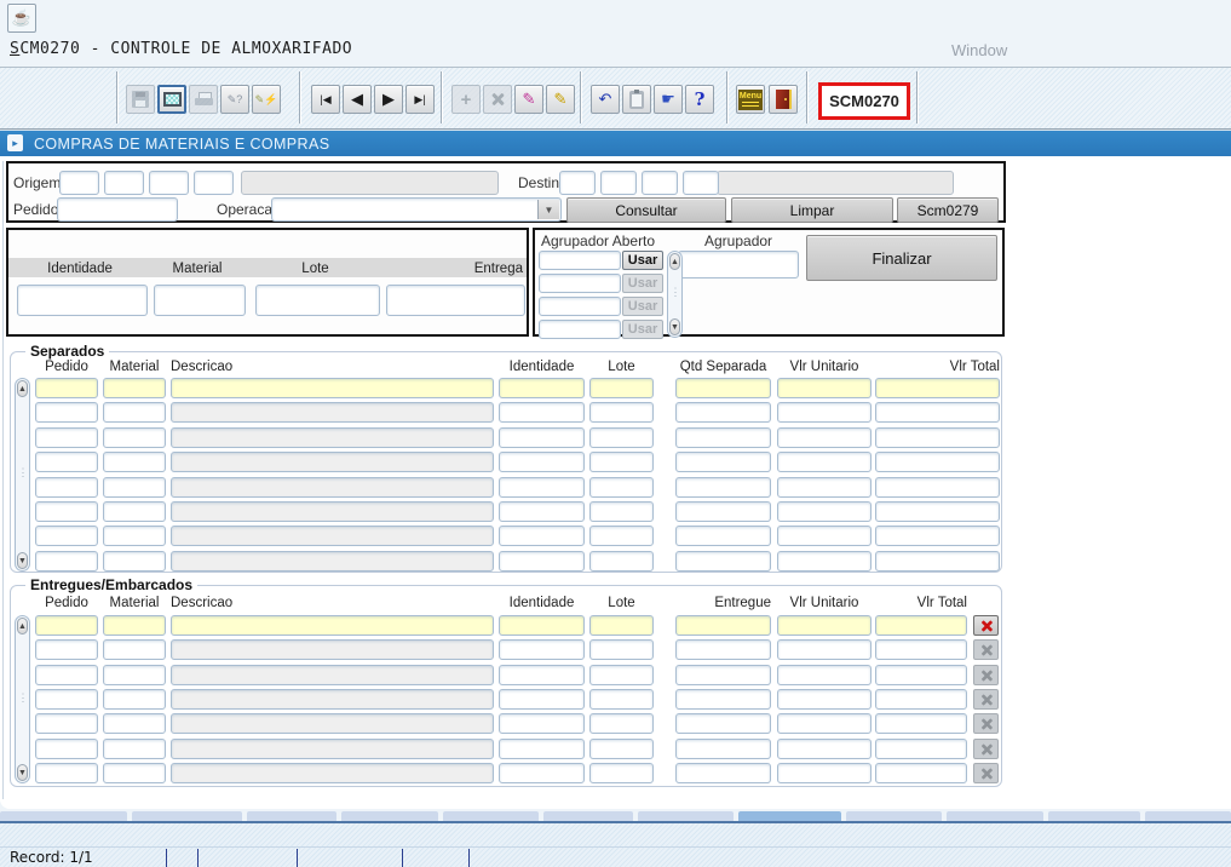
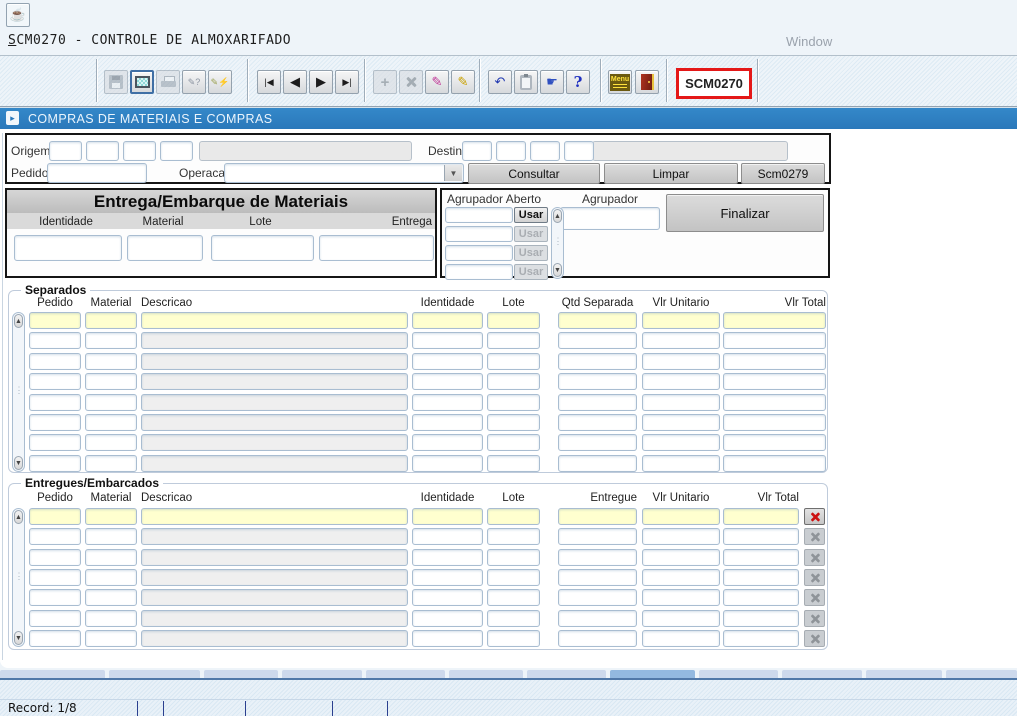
  ☕
  SCM0270 - CONTROLE DE ALMOXARIFADO
  Window
  ✎?
  ✎⚡
  |◀
  ◀
  ▶
  ▶|
  +
  ✎
  ✎
  ↶
  ☛
  ?
  SCM0270
  ▸
  COMPRAS DE MATERIAIS E COMPRAS
  Origem
  Destin
  Pedido
  Operaca
  ▼
  Consultar
  Limpar
  Scm0279
+ Entrega/Embarque de Materiais
  Identidade
  Material
  Lote
  Entrega
  Agrupador Aberto
  Agrupador
  Finalizar
  Usar
  Usar
  Usar
  Usar
  ⋮
  Separados
  Pedido
  Material
  Descricao
  Identidade
  Lote
  Qtd Separada
  Vlr Unitario
  Vlr Total
  ⋮
  Entregues/Embarcados
  Pedido
  Material
  Descricao
  Identidade
  Lote
  Entregue
  Vlr Unitario
  Vlr Total
  ⋮
- Record: 1/1
+ Record: 1/8
